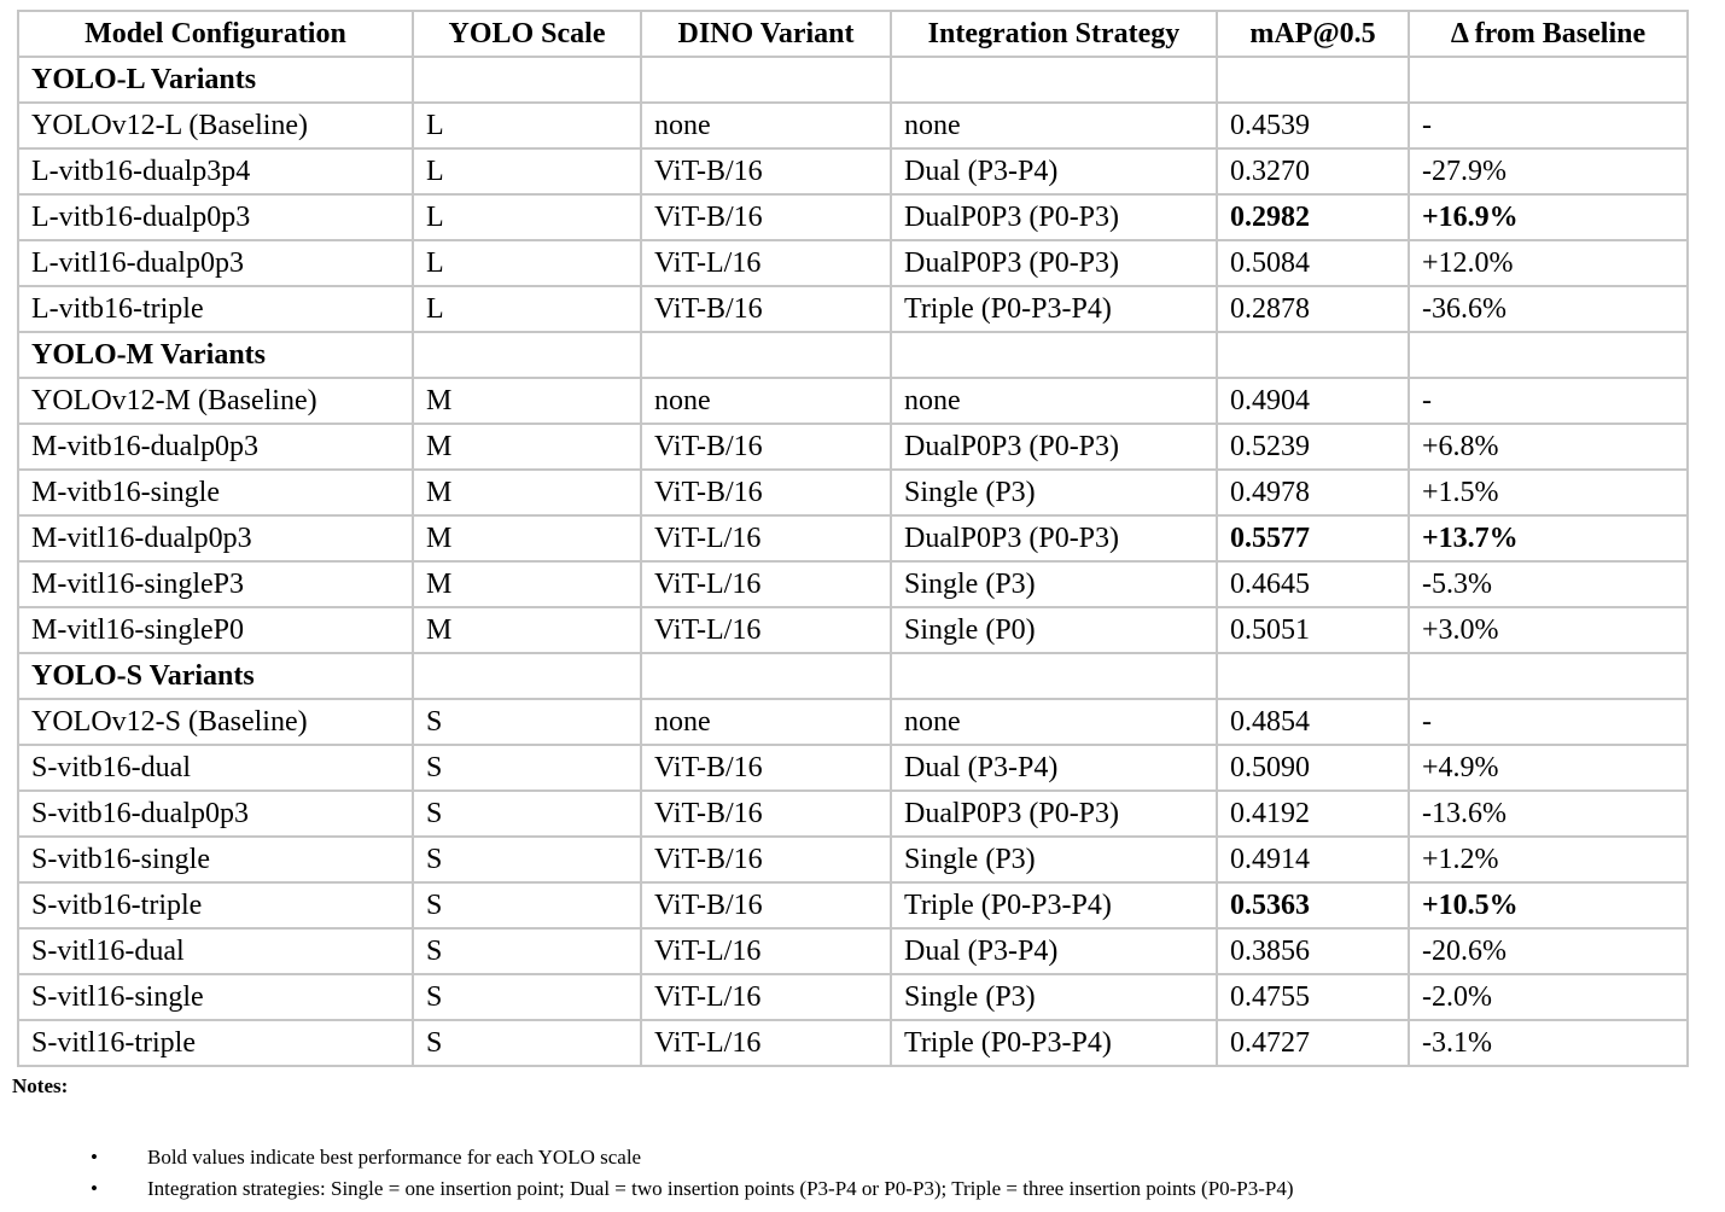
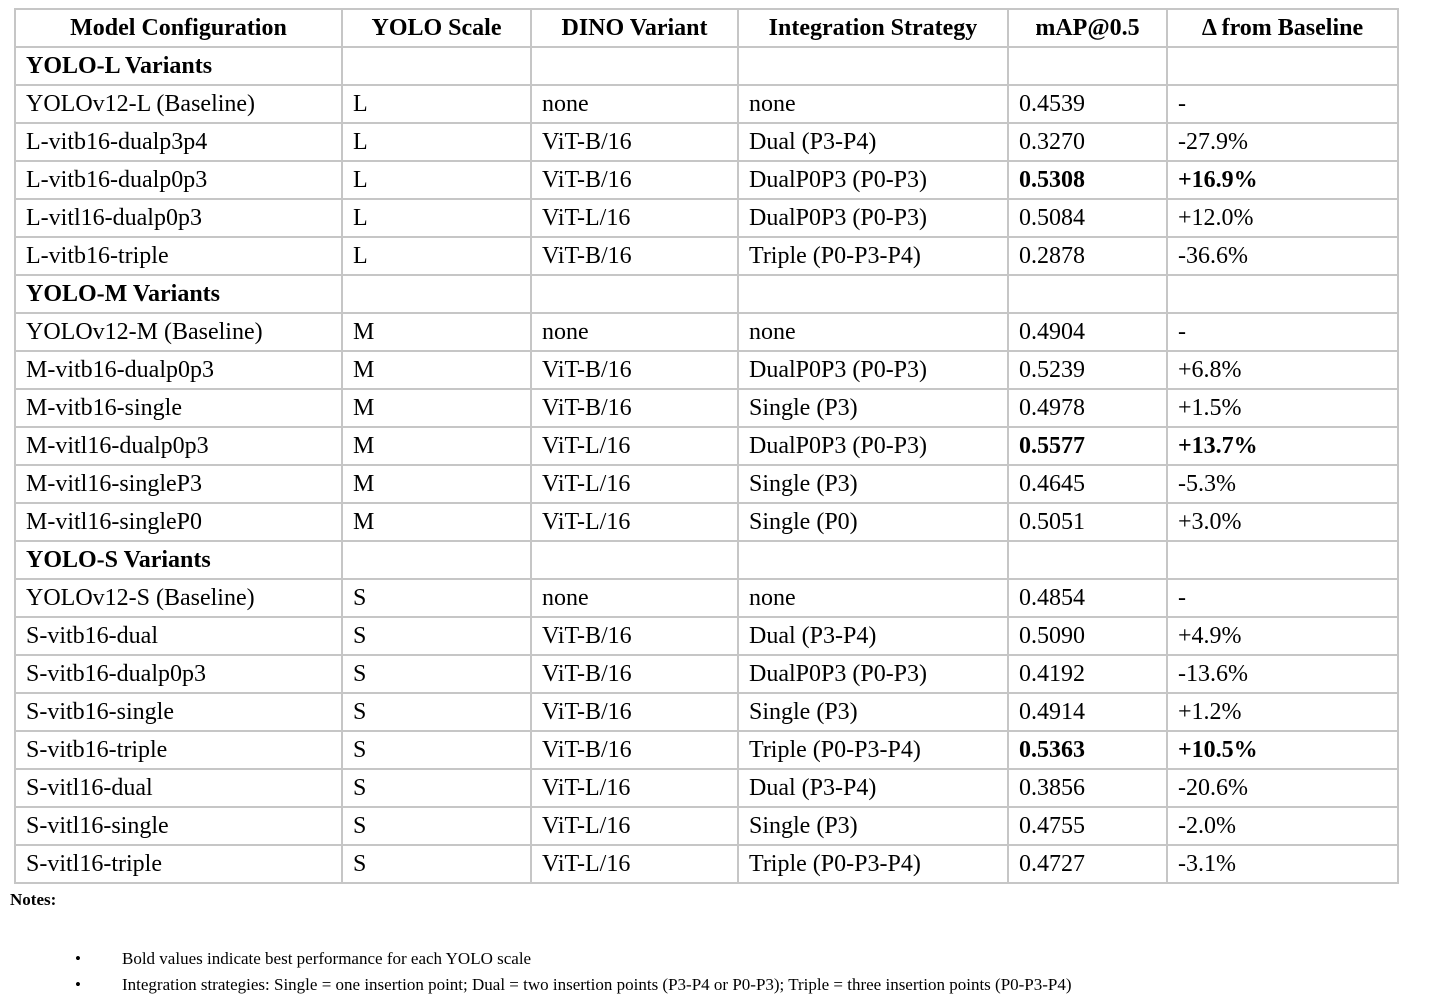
  Model Configuration	YOLO Scale	DINO Variant	Integration Strategy	mAP@0.5	Δ from Baseline
  YOLO-L Variants
  YOLOv12-L (Baseline)	L	none	none	0.4539	-
  L-vitb16-dualp3p4	L	ViT-B/16	Dual (P3-P4)	0.3270	-27.9%
- L-vitb16-dualp0p3	L	ViT-B/16	DualP0P3 (P0-P3)	0.2982	+16.9%
+ L-vitb16-dualp0p3	L	ViT-B/16	DualP0P3 (P0-P3)	0.5308	+16.9%
  L-vitl16-dualp0p3	L	ViT-L/16	DualP0P3 (P0-P3)	0.5084	+12.0%
  L-vitb16-triple	L	ViT-B/16	Triple (P0-P3-P4)	0.2878	-36.6%
  YOLO-M Variants
  YOLOv12-M (Baseline)	M	none	none	0.4904	-
  M-vitb16-dualp0p3	M	ViT-B/16	DualP0P3 (P0-P3)	0.5239	+6.8%
  M-vitb16-single	M	ViT-B/16	Single (P3)	0.4978	+1.5%
  M-vitl16-dualp0p3	M	ViT-L/16	DualP0P3 (P0-P3)	0.5577	+13.7%
  M-vitl16-singleP3	M	ViT-L/16	Single (P3)	0.4645	-5.3%
  M-vitl16-singleP0	M	ViT-L/16	Single (P0)	0.5051	+3.0%
  YOLO-S Variants
  YOLOv12-S (Baseline)	S	none	none	0.4854	-
  S-vitb16-dual	S	ViT-B/16	Dual (P3-P4)	0.5090	+4.9%
  S-vitb16-dualp0p3	S	ViT-B/16	DualP0P3 (P0-P3)	0.4192	-13.6%
  S-vitb16-single	S	ViT-B/16	Single (P3)	0.4914	+1.2%
  S-vitb16-triple	S	ViT-B/16	Triple (P0-P3-P4)	0.5363	+10.5%
  S-vitl16-dual	S	ViT-L/16	Dual (P3-P4)	0.3856	-20.6%
  S-vitl16-single	S	ViT-L/16	Single (P3)	0.4755	-2.0%
  S-vitl16-triple	S	ViT-L/16	Triple (P0-P3-P4)	0.4727	-3.1%
  Notes:
  Bold values indicate best performance for each YOLO scale
  Integration strategies: Single = one insertion point; Dual = two insertion points (P3-P4 or P0-P3); Triple = three insertion points (P0-P3-P4)
